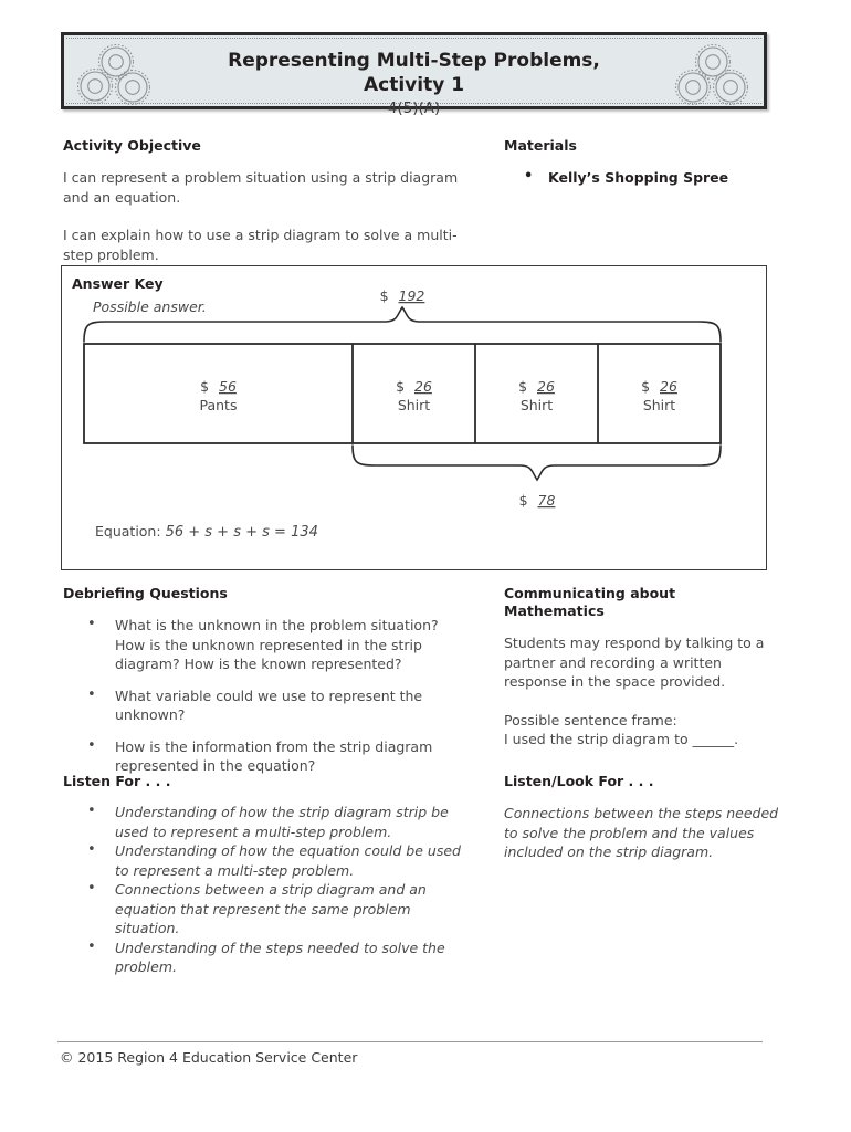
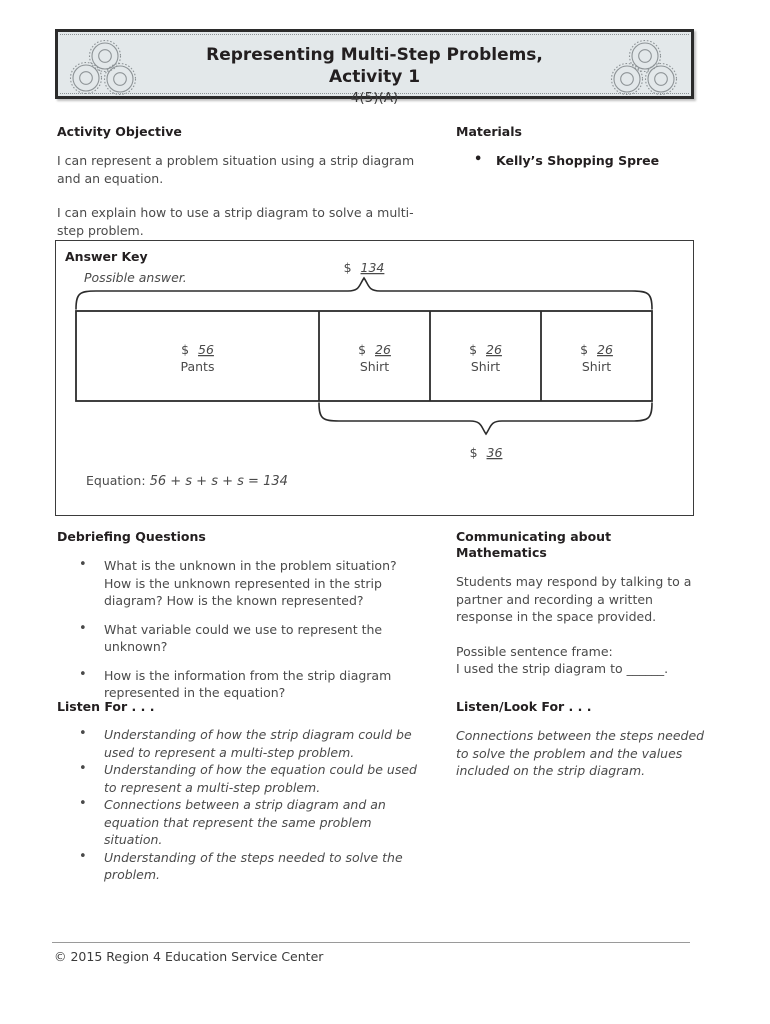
  Representing Multi-Step Problems, Activity 1
  4(5)(A)
  Activity Objective
  I can represent a problem situation using a strip diagram and an equation.
  I can explain how to use a strip diagram to solve a multi-step problem.
  Materials
  Kelly’s Shopping Spree
  Answer Key
  Possible answer.
- $ 192
+ $ 134
- $ 78
+ $ 36
  $ 56
  Pants
  $ 26
  Shirt
  $ 26
  Shirt
  $ 26
  Shirt
  Equation: 56 + s + s + s = 134
  Debriefing Questions
  What is the unknown in the problem situation? How is the unknown represented in the strip diagram? How is the known represented?
  What variable could we use to represent the unknown?
  How is the information from the strip diagram represented in the equation?
  Communicating about Mathematics
  Students may respond by talking to a partner and recording a written response in the space provided.
  Possible sentence frame:
  I used the strip diagram to ______.
  Listen For . . .
- Understanding of how the strip diagram strip be used to represent a multi-step problem.
+ Understanding of how the strip diagram could be used to represent a multi-step problem.
  Understanding of how the equation could be used to represent a multi-step problem.
  Connections between a strip diagram and an equation that represent the same problem situation.
  Understanding of the steps needed to solve the problem.
  Listen/Look For . . .
  Connections between the steps needed to solve the problem and the values included on the strip diagram.
  © 2015 Region 4 Education Service Center
